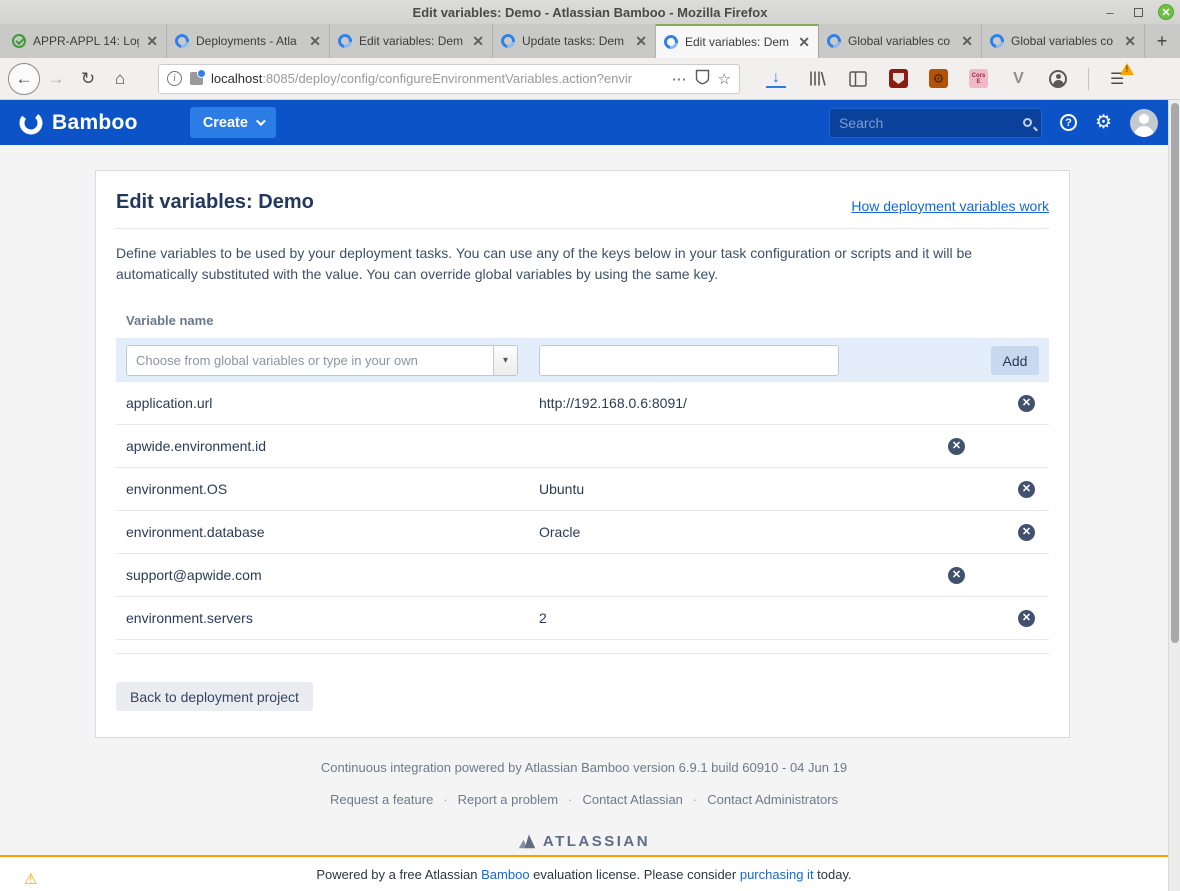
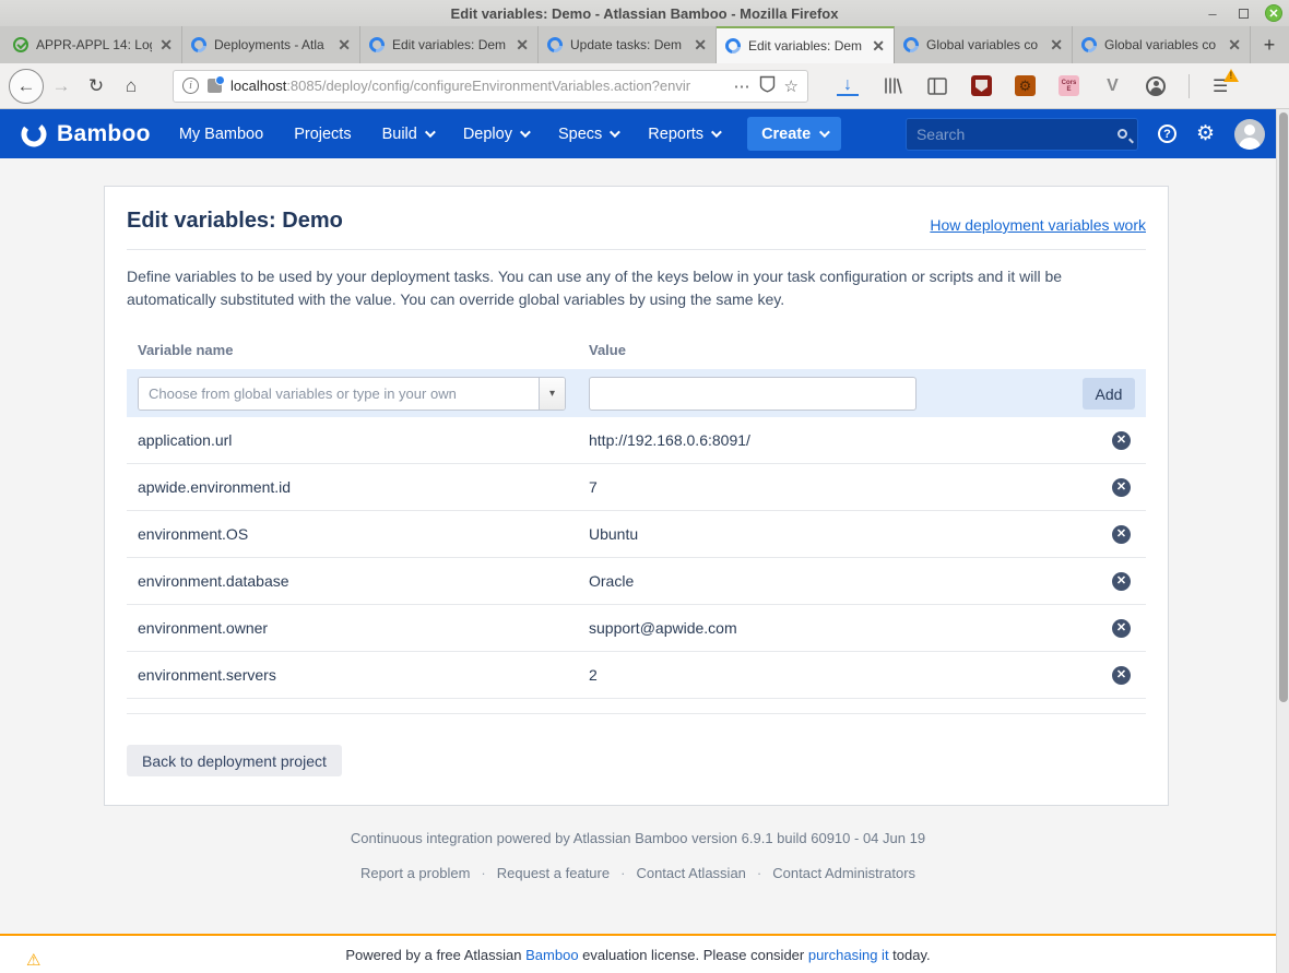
  Edit variables: Demo - Atlassian Bamboo - Mozilla Firefox
  –
  ✕
  APPR-APPL 14: Lo
  ✕
  Deployments - Atla
  ✕
  Edit variables: Dem
  ✕
  Update tasks: Dem
  ✕
  Edit variables: Dem
  ✕
  Global variables co
  ✕
  Global variables co
  ✕
  +
  ←
  →
  ↻
  ⌂
  i
  localhost:8085/deploy/config/configureEnvironmentVariables.action?envir
  ⋯
  ☆
  ↓
  ⚙
  V
  ☰
  Bamboo
+ My Bamboo
+ Projects
+ Build
+ Deploy
+ Specs
+ Reports
  Create
  Search
  ?
  ⚙
  Edit variables: Demo
  How deployment variables work
  Define variables to be used by your deployment tasks. You can use any of the keys below in your task configuration or scripts and it will be automatically substituted with the value. You can override global variables by using the same key.
  Variable name
+ Value
  Choose from global variables or type in your own
  ▾
  Add
  application.url
  http://192.168.0.6:8091/
  ✕
  apwide.environment.id
+ 7
  ✕
  environment.OS
  Ubuntu
  ✕
  environment.database
  Oracle
  ✕
+ environment.owner
  support@apwide.com
  ✕
  environment.servers
  2
  ✕
  Back to deployment project
  Continuous integration powered by Atlassian Bamboo version 6.9.1 build 60910 - 04 Jun 19
- Request a feature
+ Report a problem
  ·
- Report a problem
+ Request a feature
  ·
  Contact Atlassian
  ·
  Contact Administrators
- ATLASSIAN
  Powered by a free Atlassian Bamboo evaluation license. Please consider purchasing it today.
  ⚠
